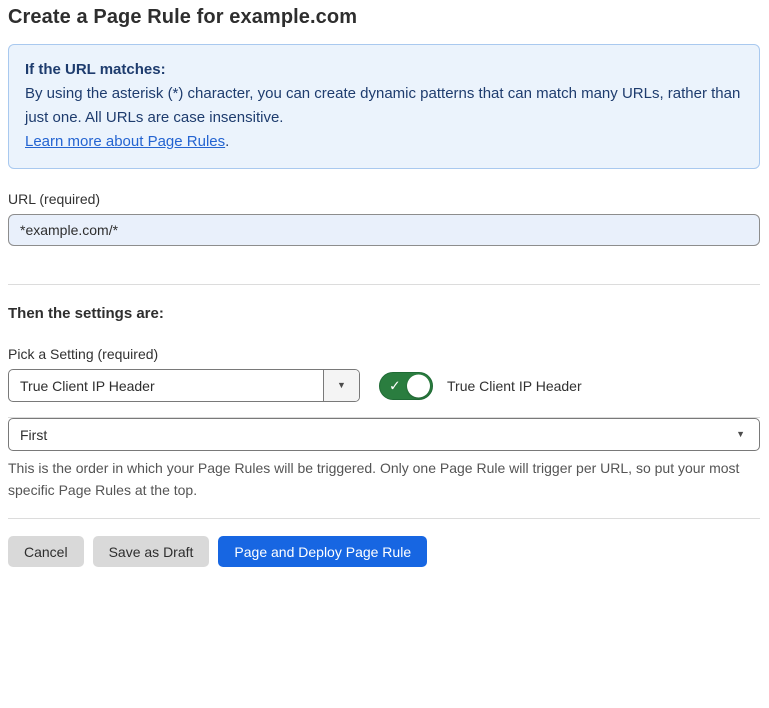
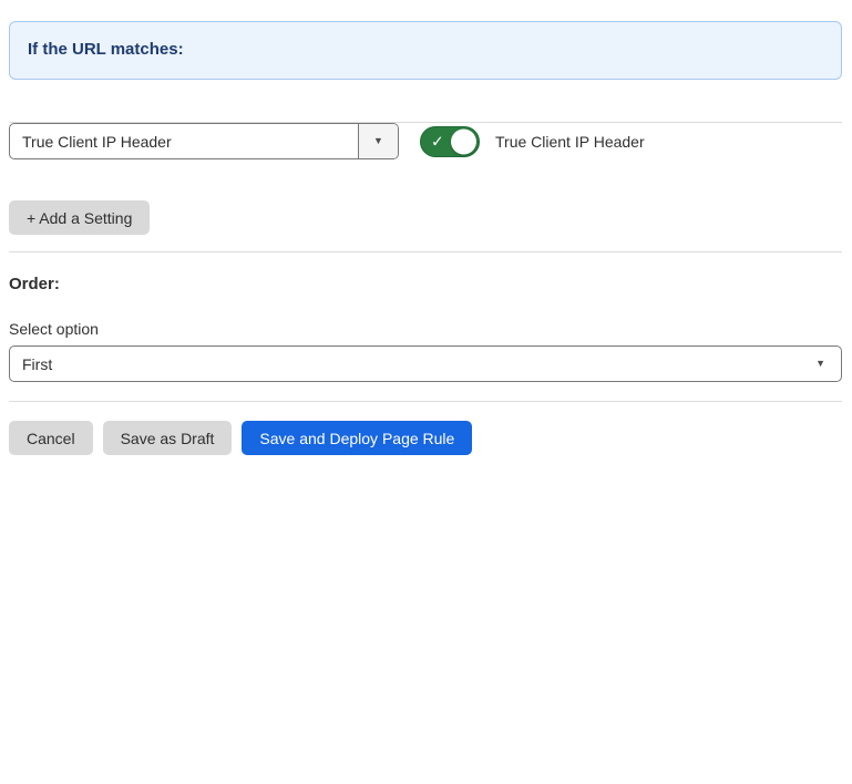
- Create a Page Rule for example.com
  If the URL matches:
- By using the asterisk (*) character, you can create dynamic patterns that can match many URLs, rather than just one. All URLs are case insensitive.
- Learn more about Page Rules.
- URL (required)
- *example.com/*
- Then the settings are:
- Pick a Setting (required)
  True Client IP Header
  ▼
  ✓
  True Client IP Header
+ + Add a Setting
+ Order:
+ Select option
  First
  ▼
- This is the order in which your Page Rules will be triggered. Only one Page Rule will trigger per URL, so put your most specific Page Rules at the top.
  Cancel
  Save as Draft
- Page and Deploy Page Rule
+ Save and Deploy Page Rule
